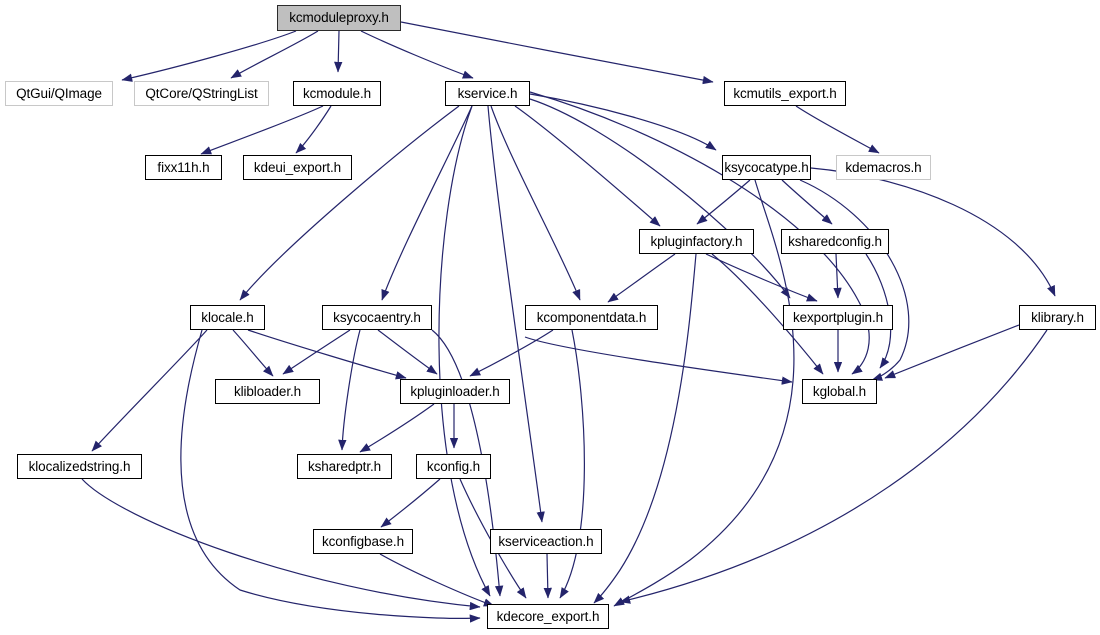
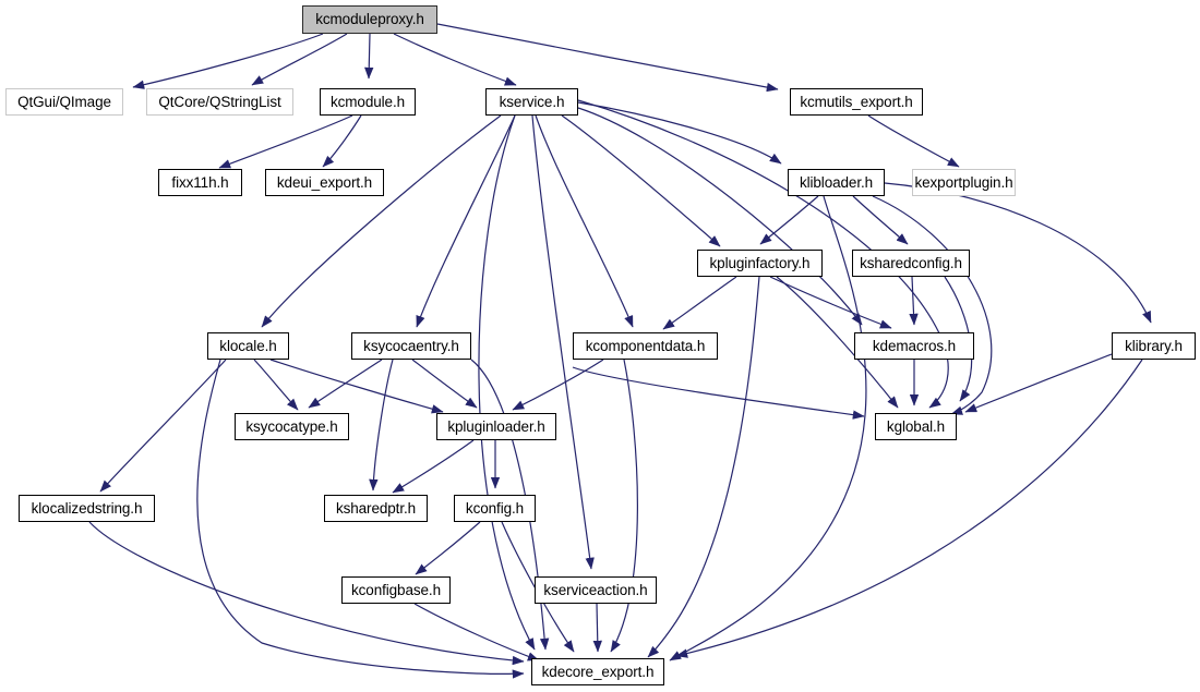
  kcmoduleproxy.h
  QtGui/QImage
  QtCore/QStringList
  kcmodule.h
  kservice.h
  kcmutils_export.h
  fixx11h.h
  kdeui_export.h
- ksycocatype.h
+ klibloader.h
- kdemacros.h
+ kexportplugin.h
  kpluginfactory.h
  ksharedconfig.h
  klocale.h
  ksycocaentry.h
  kcomponentdata.h
- kexportplugin.h
+ kdemacros.h
  klibrary.h
- klibloader.h
+ ksycocatype.h
  kpluginloader.h
  kglobal.h
  klocalizedstring.h
  ksharedptr.h
  kconfig.h
  kconfigbase.h
  kserviceaction.h
  kdecore_export.h
